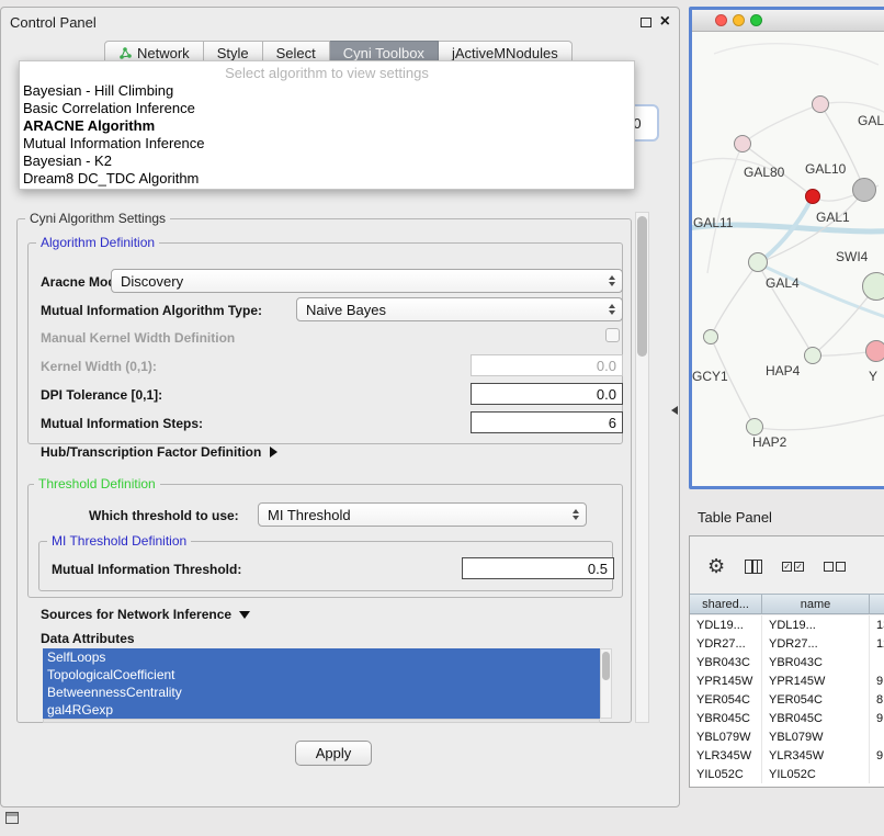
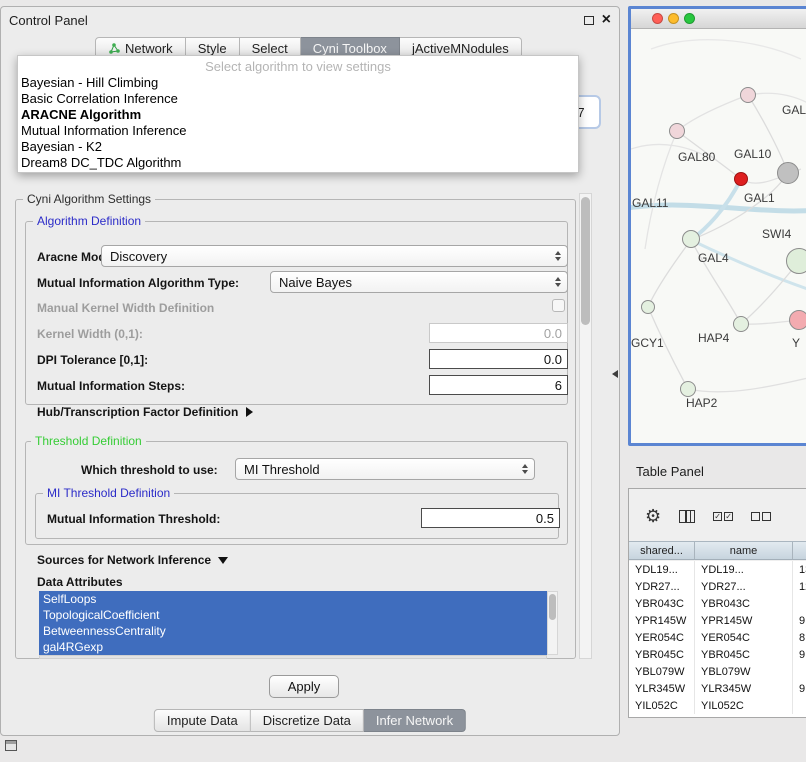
  Control Panel
  ×
  Network
  Style
  Select
  Cyni Toolbox
  jActiveMNodules
- 0
+ 7
  Select algorithm to view settings
  Bayesian - Hill Climbing
  Basic Correlation Inference
  ARACNE Algorithm
  Mutual Information Inference
  Bayesian - K2
  Dream8 DC_TDC Algorithm
  Cyni Algorithm Settings
  Algorithm Definition
  Aracne Mo
  Discovery
  Mutual Information Algorithm Type:
  Naive Bayes
  Manual Kernel Width Definition
  Kernel Width (0,1):
  0.0
  DPI Tolerance [0,1]:
  0.0
  Mutual Information Steps:
  6
  Hub/Transcription Factor Definition
  Threshold Definition
  Which threshold to use:
  MI Threshold
  MI Threshold Definition
  Mutual Information Threshold:
  0.5
  Sources for Network Inference
  Data Attributes
  SelfLoops
  TopologicalCoefficient
  BetweennessCentrality
  gal4RGexp
  Apply
+ Impute Data
+ Discretize Data
+ Infer Network
  GAL
  GAL80
  GAL10
  GAL11
  GAL1
  SWI4
  GAL4
  GCY1
  HAP4
  HAP2
  Y
  Table Panel
  ⚙
  ✓
  ✓
  shared...
  name
  YDL19...
  YDL19...
  YDR27...
  YDR27...
  YBR043C
  YBR043C
  YPR145W
  YPR145W
  YER054C
  YER054C
  YBR045C
  YBR045C
  YBL079W
  YBL079W
  YLR345W
  YLR345W
  YIL052C
  YIL052C
